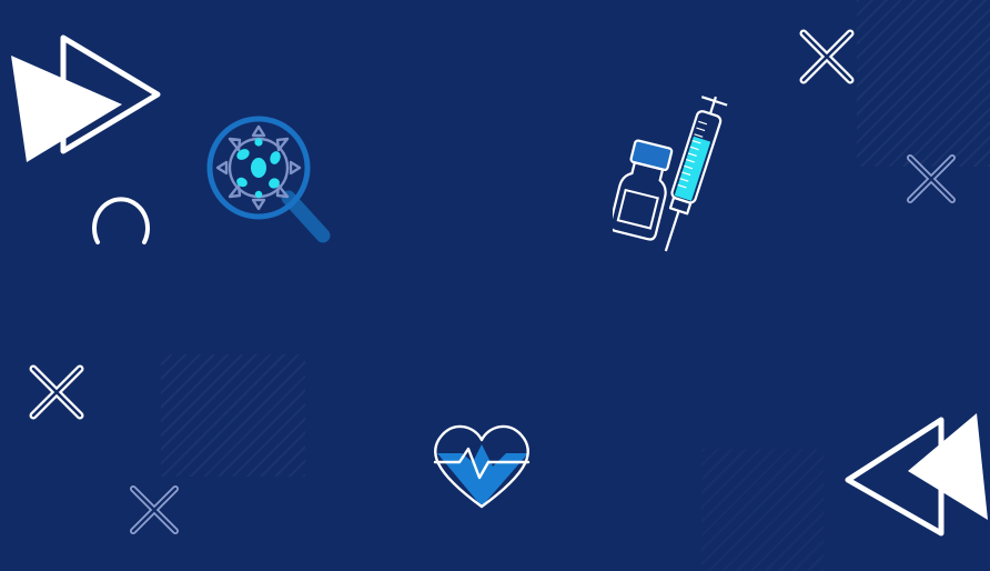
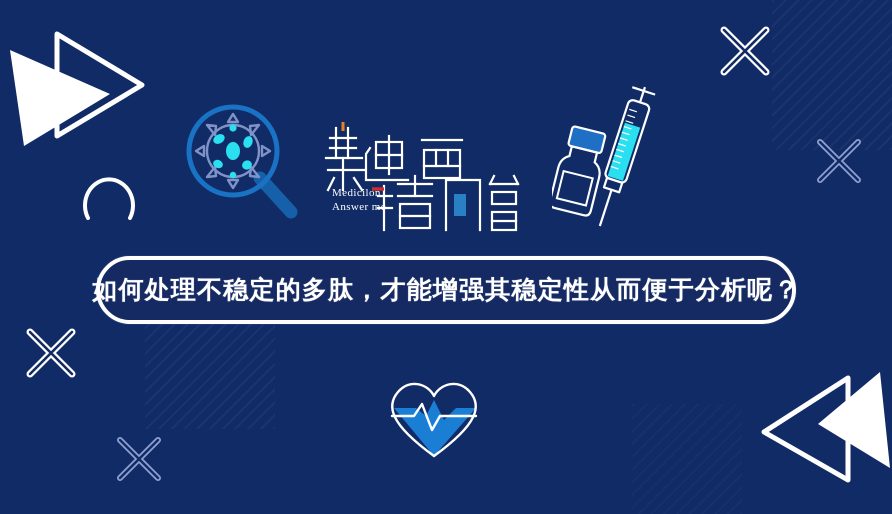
+ Medicilon
+ Answer me
+ 如何处理不稳定的多肽，才能增强其稳定性从而便于分析呢？
